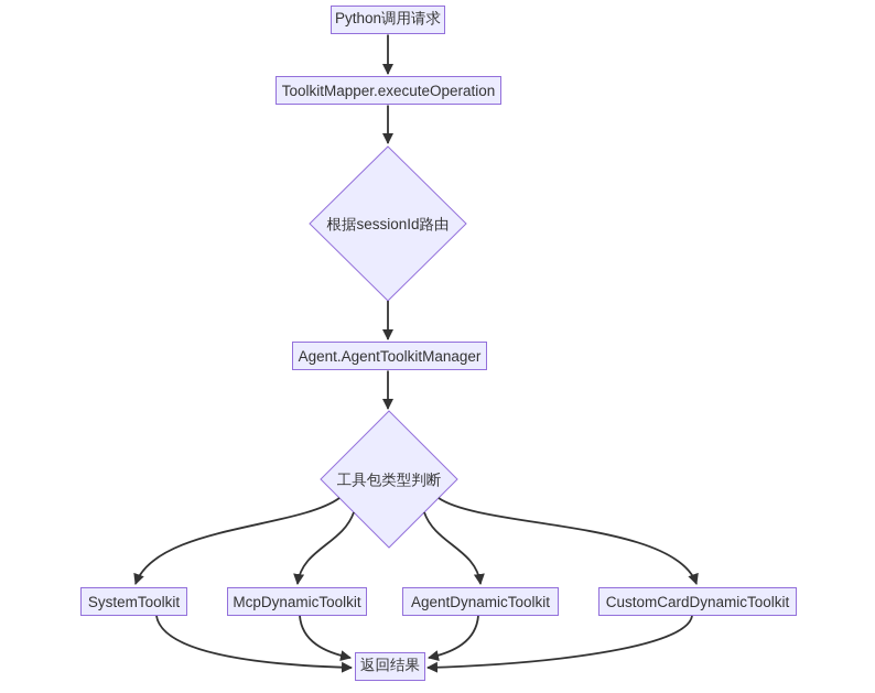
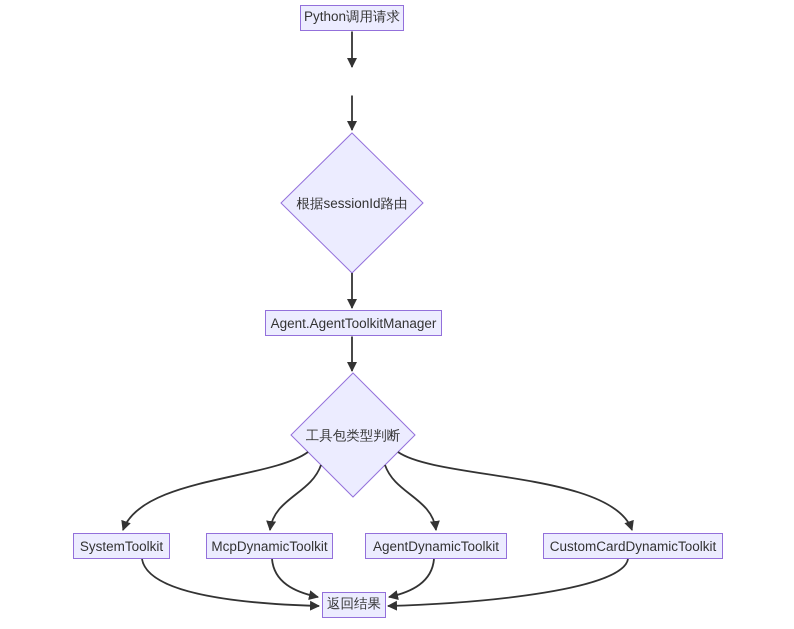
  Python调用请求
- ToolkitMapper.executeOperation
  Agent.AgentToolkitManager
  SystemToolkit
  McpDynamicToolkit
  AgentDynamicToolkit
  CustomCardDynamicToolkit
  返回结果
  根据sessionId路由
  工具包类型判断
